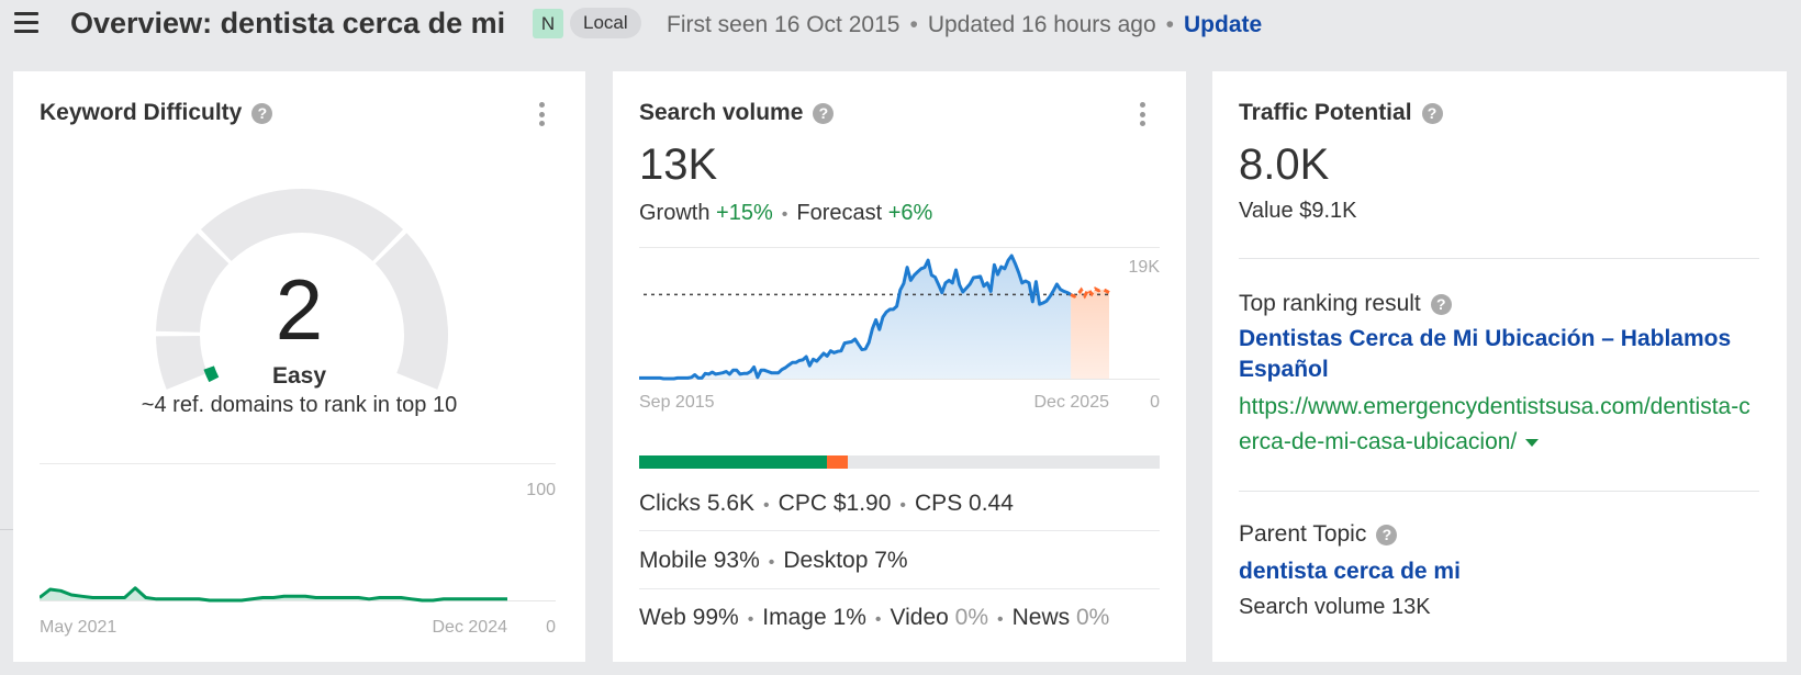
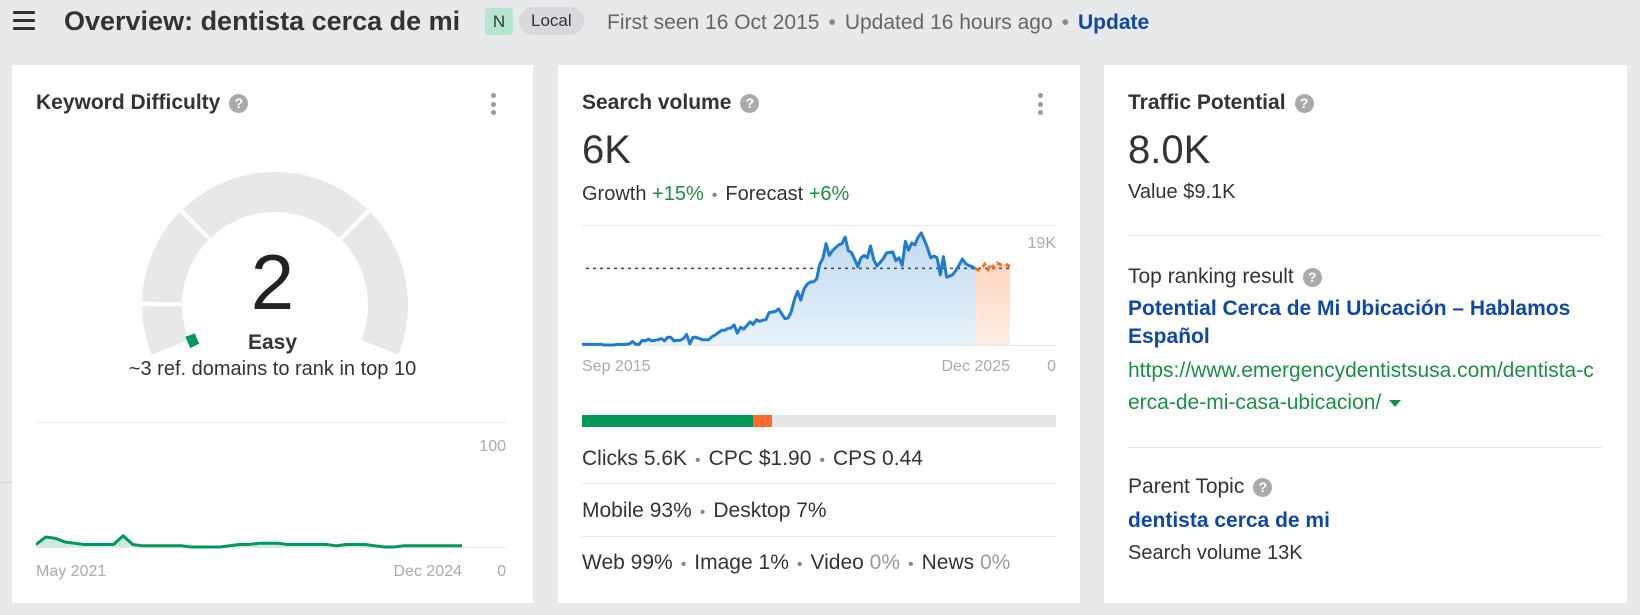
  Overview: dentista cerca de mi
  N
  Local
  First seen 16 Oct 2015 • Updated 16 hours ago • Update
  Keyword Difficulty
  ?
  2
  Easy
- ~4 ref. domains to rank in top 10
+ ~3 ref. domains to rank in top 10
  100
  0
  May 2021
  Dec 2024
  Search volume
  ?
- 13K
+ 6K
  Growth +15% • Forecast +6%
  19K
  0
  Sep 2015
  Dec 2025
  Clicks 5.6K • CPC $1.90 • CPS 0.44
  Mobile 93% • Desktop 7%
  Web 99% • Image 1% • Video 0% • News 0%
  Traffic Potential
  ?
  8.0K
  Value $9.1K
  Top ranking result
  ?
- Dentistas Cerca de Mi Ubicación – Hablamos Español
+ Potential Cerca de Mi Ubicación – Hablamos Español
  https://www.emergencydentistsusa.com/dentista-cerca-de-mi-casa-ubicacion/
  Parent Topic
  ?
  dentista cerca de mi
  Search volume 13K
